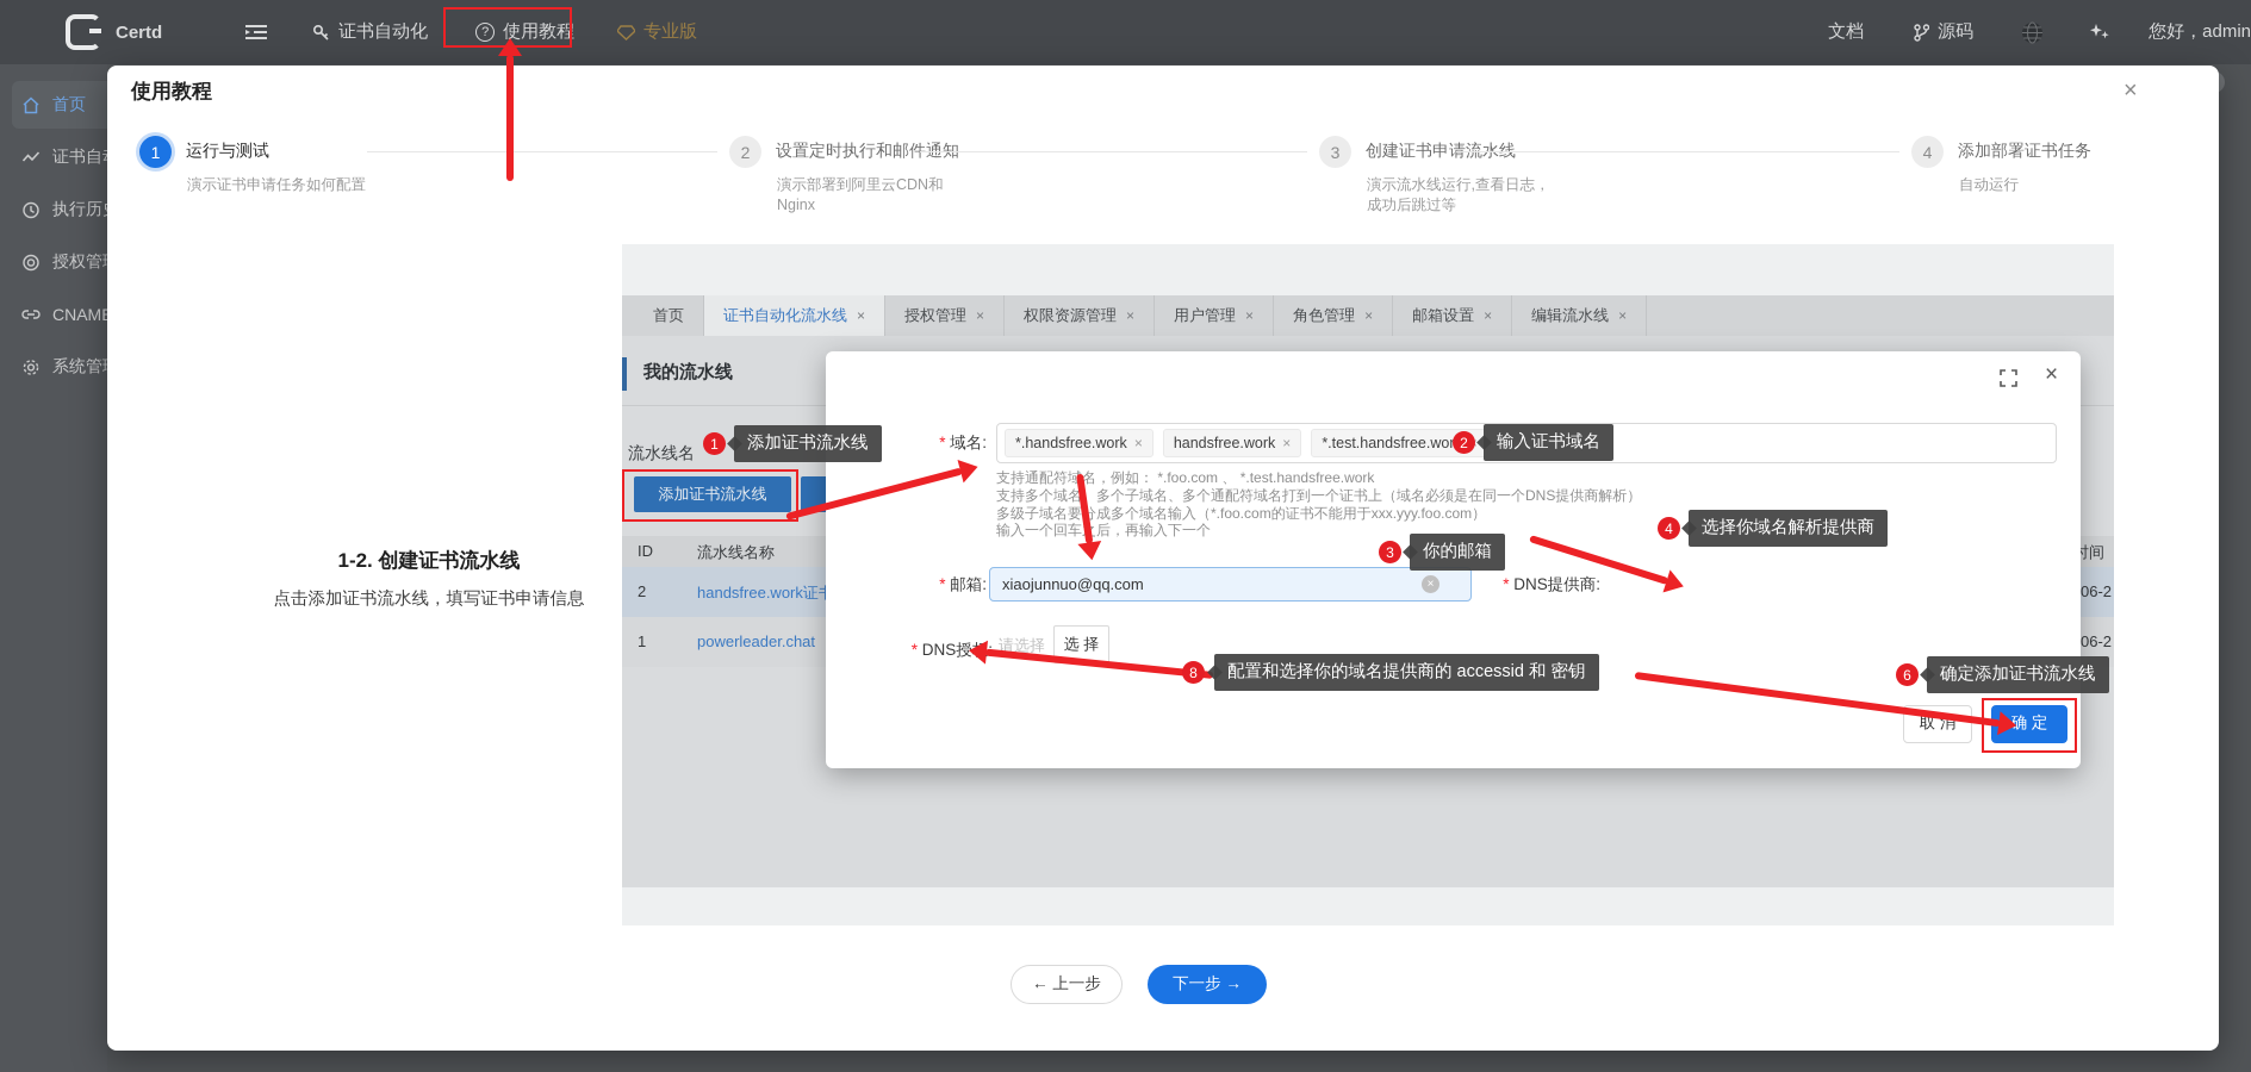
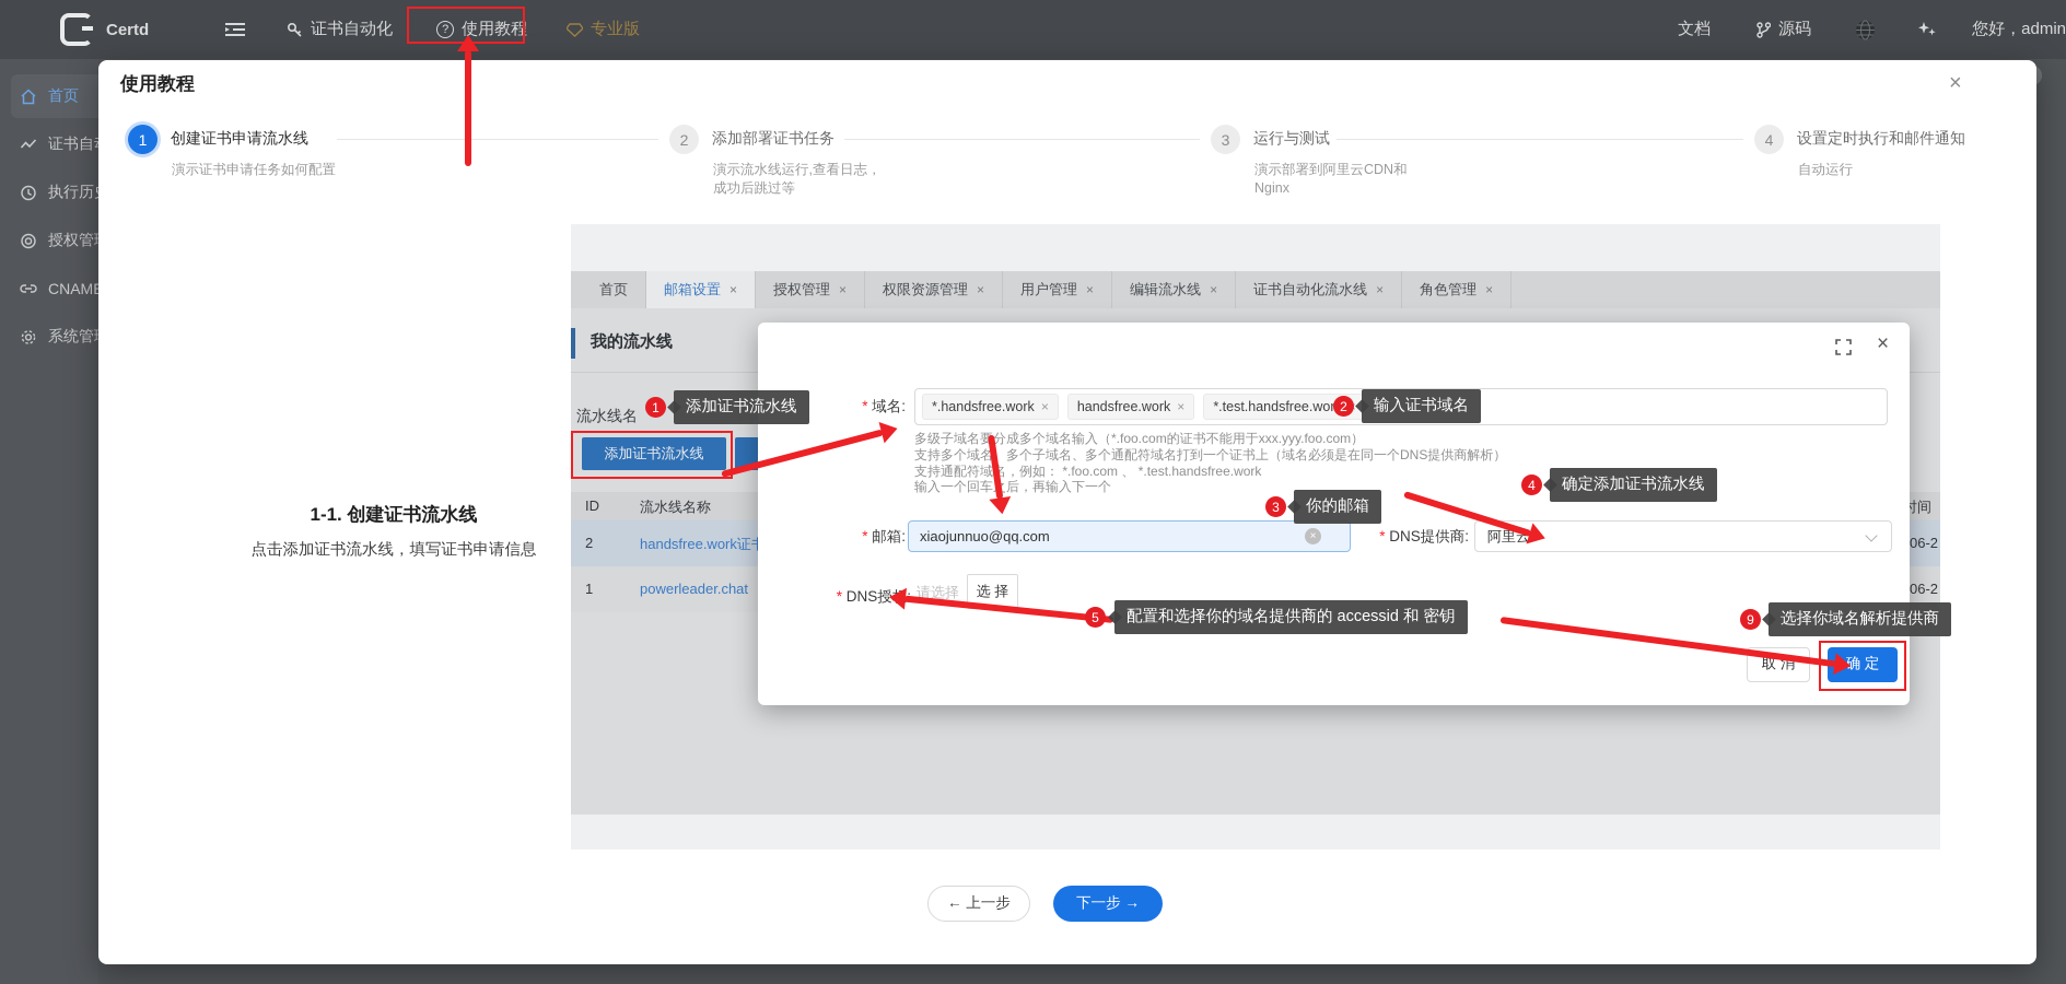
  Certd
  证书自动化
  ?
  使用教程
  专业版
  文档
  源码
  您好，admin
  首页
  执行历
  授权管
  CNAM
  系统管
  使用教程
  ×
  1
- 运行与测试
+ 创建证书申请流水线
  演示证书申请任务如何配置
  2
- 设置定时执行和邮件通知
+ 添加部署证书任务
- 演示部署到阿里云CDN和Nginx
+ 演示流水线运行,查看日志，成功后跳过等
  3
- 创建证书申请流水线
+ 运行与测试
- 演示流水线运行,查看日志，成功后跳过等
+ 演示部署到阿里云CDN和Nginx
  4
- 添加部署证书任务
+ 设置定时执行和邮件通知
  自动运行
- 1-2. 创建证书流水线
+ 1-1. 创建证书流水线
  点击添加证书流水线，填写证书申请信息
  ← 上一步
  下一步 →
  首页
- 证书自动化流水线
+ 邮箱设置
  ×
  授权管理
  ×
  权限资源管理
  ×
  用户管理
  ×
- 角色管理
+ 编辑流水线
  ×
- 邮箱设置
+ 证书自动化流水线
  ×
- 编辑流水线
+ 角色管理
  ×
  我的流水线
  流水线名
  添加证书流水线
  ID
  流水线名称
  2
  handsfree.work证
  06-2
  1
  powerleader.chat
  06-2
  ×
  域名:
  *.handsfree.work
  ×
  handsfree.work
  ×
  *.test.handsfree.wo
- 支持通配符域名，例如： *.foo.com 、 *.test.handsfree.work
+ 多级子域名要分成多个域名输入（*.foo.com的证书不能用于xxx.yyy.foo.com）
  支持多个域名、多个子域名、多个通配符域名打到一个证书上（域名必须是在同一个DNS提供商解析）
- 多级子域名要分成多个域名输入（*.foo.com的证书不能用于xxx.yyy.foo.com）
+ 支持通配符域名，例如： *.foo.com 、 *.test.handsfree.work
  输入一个回车后，再输入下一个
  邮箱:
  xiaojunnuo@qq.com
  ×
  DNS提供商:
+ 阿里云
  DNS授权
  请选择
  选 择
  取 消
  确 定
  1
  添加证书流水线
  2
  输入证书域名
  3
  你的邮箱
  4
- 选择你域名解析提供商
+ 确定添加证书流水线
- 8
+ 5
  配置和选择你的域名提供商的 accessid 和 密钥
- 6
+ 9
- 确定添加证书流水线
+ 选择你域名解析提供商
